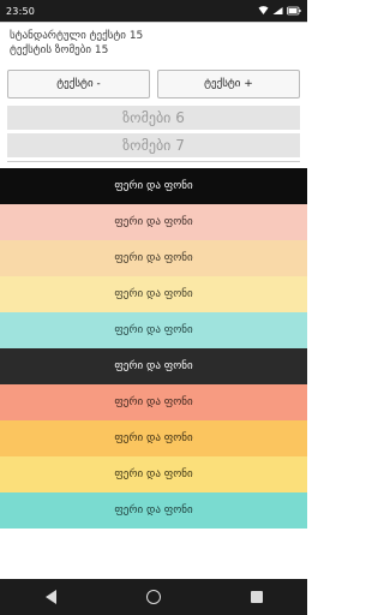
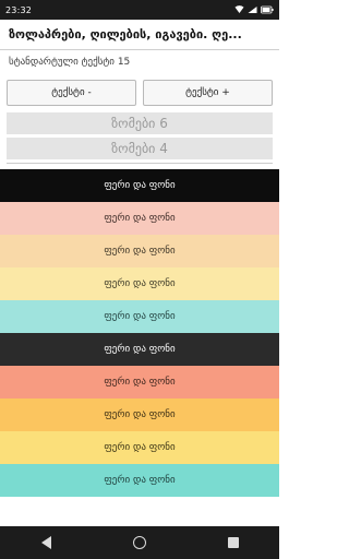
- 23:50
+ 23:32
+ ზოლაპრები, ღილების, იგავები. ღე...
  სტანდარტული ტექსტი 15
- ტექსტის ზომები 15
  ტექსტი -
  ტექსტი +
  ზომები 6
- ზომები 7
+ ზომები 4
  ფერი და ფონი
  ფერი და ფონი
  ფერი და ფონი
  ფერი და ფონი
  ფერი და ფონი
  ფერი და ფონი
  ფერი და ფონი
  ფერი და ფონი
  ფერი და ფონი
  ფერი და ფონი
